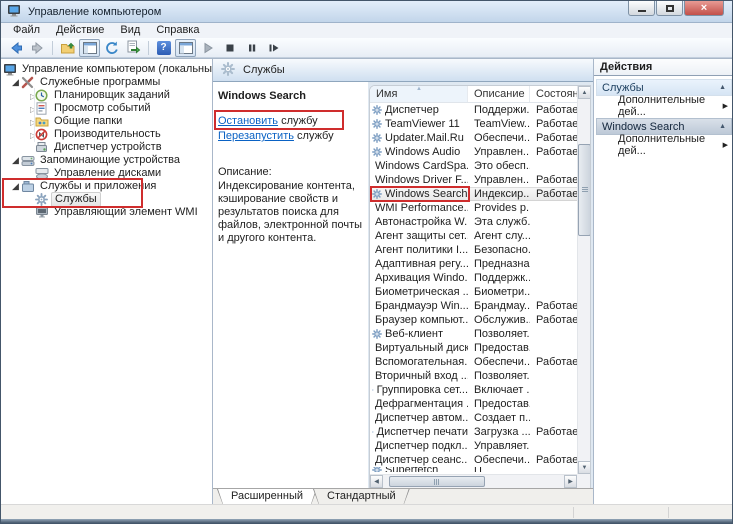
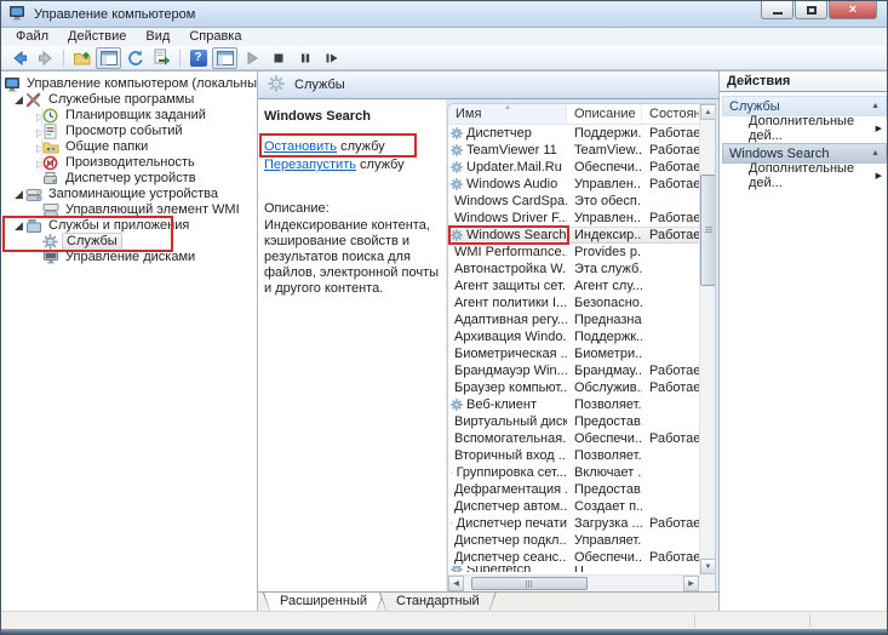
  Управление компьютером
  ×
  Файл
  Действие
  Вид
  Справка
  ?
  Управление компьютером (локальны
  ◢
  Служебные программы
  ▷
  Планировщик заданий
  ▷
  Просмотр событий
  ▷
  Общие папки
  ▷
  Производительность
  Диспетчер устройств
  ◢
  Запоминающие устройства
- Управление дисками
+ Управляющий элемент WMI
  ◢
  Службы и приложения
  Службы
- Управляющий элемент WMI
+ Управление дисками
  Службы
  Windows Search
  Остановить службу
  Перезапустить службу
  Описание:
  Индексирование контента, кэширование свойств и результатов поиска для файлов, электронной почты и другого контента.
  Имя
  Описание
  Состоян
  Диспетчер
  Поддержи.
  Работае
  TeamViewer 11
  TeamView..
  Работае
  Updater.Mail.Ru
  Обеспечи..
  Работае
  Windows Audio
  Управлен..
  Работае
  Windows CardSpa.
  Это обесп.
  Windows Driver F..
  Управлен..
  Работае
  Windows Search
  Индексир..
  Работае
  WMI Performance.
  Provides p.
  Автонастройка W.
  Эта служб.
  Агент защиты сет.
  Агент слу...
  Агент политики I...
  Безопасно.
  Адаптивная регу...
  Предназна
  Архивация Windo.
  Поддержк..
  Биометрическая ..
  Биометри..
  Брандмауэр Win...
  Брандмау..
  Работае
  Браузер компьют..
  Обслужив.
  Работае
  Веб-клиент
  Позволяет.
  Виртуальный диск
  Предостав
  Вспомогательная.
  Обеспечи..
  Работае
  Вторичный вход ..
  Позволяет.
  Группировка сет...
  Включает .
  Дефрагментация .
  Предостав
  Диспетчер автом..
  Создает п..
  Диспетчер печати
  Загрузка ...
  Работае
  Диспетчер подкл..
  Управляет.
  Диспетчер сеанс..
  Обеспечи..
  Работае
  Superfetch
  П
  Расширенный
  Стандартный
  Действия
  Службы
  Дополнительные дей...
  Windows Search
  Дополнительные дей...
